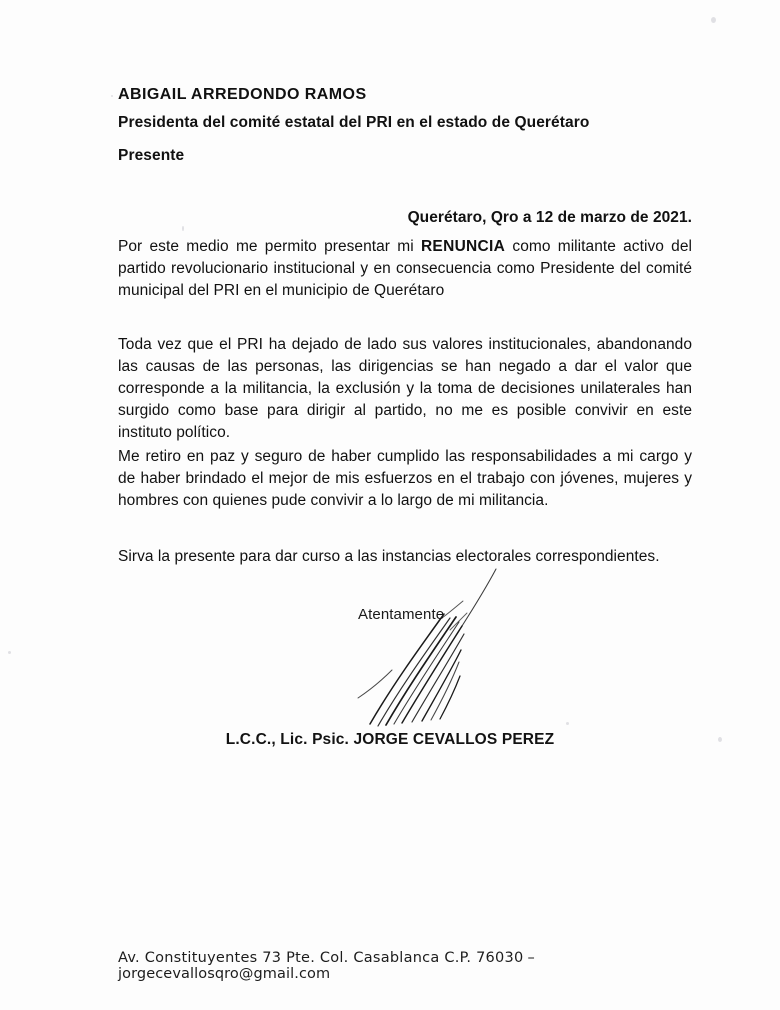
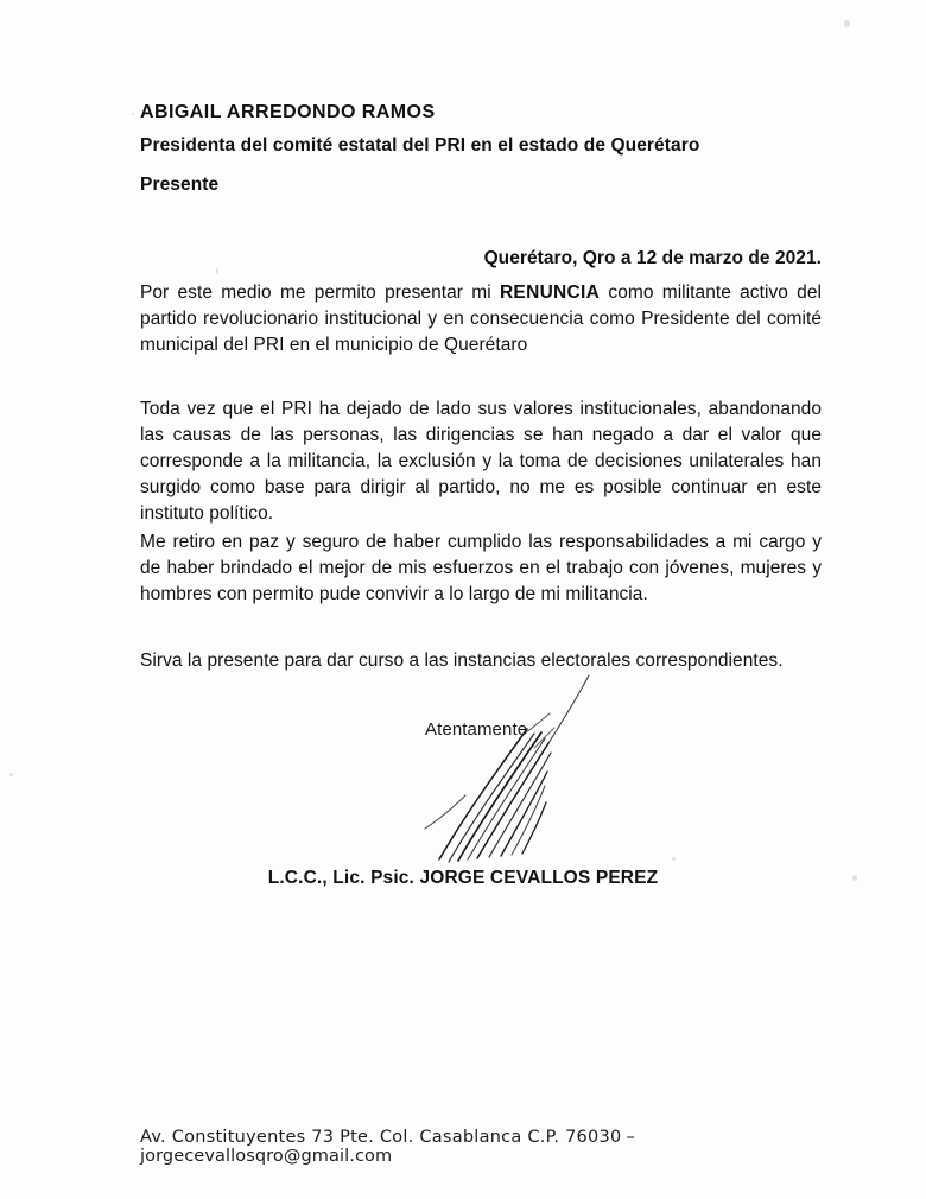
  ABIGAIL ARREDONDO RAMOS
  Presidenta del comité estatal del PRI en el estado de Querétaro
  Presente
  Querétaro, Qro a 12 de marzo de 2021.
  Por este medio me permito presentar mi RENUNCIA como militante activo del partido revolucionario institucional y en consecuencia como Presidente del comité municipal del PRI en el municipio de Querétaro
- Toda vez que el PRI ha dejado de lado sus valores institucionales, abandonando las causas de las personas, las dirigencias se han negado a dar el valor que corresponde a la militancia, la exclusión y la toma de decisiones unilaterales han surgido como base para dirigir al partido, no me es posible convivir en este instituto político.
+ Toda vez que el PRI ha dejado de lado sus valores institucionales, abandonando las causas de las personas, las dirigencias se han negado a dar el valor que corresponde a la militancia, la exclusión y la toma de decisiones unilaterales han surgido como base para dirigir al partido, no me es posible continuar en este instituto político.
- Me retiro en paz y seguro de haber cumplido las responsabilidades a mi cargo y de haber brindado el mejor de mis esfuerzos en el trabajo con jóvenes, mujeres y hombres con quienes pude convivir a lo largo de mi militancia.
+ Me retiro en paz y seguro de haber cumplido las responsabilidades a mi cargo y de haber brindado el mejor de mis esfuerzos en el trabajo con jóvenes, mujeres y hombres con permito pude convivir a lo largo de mi militancia.
  Sirva la presente para dar curso a las instancias electorales correspondientes.
  Atentamente
  L.C.C., Lic. Psic. JORGE CEVALLOS PEREZ
  Av. Constituyentes 73 Pte. Col. Casablanca C.P. 76030 –jorgecevallosqro@gmail.com
